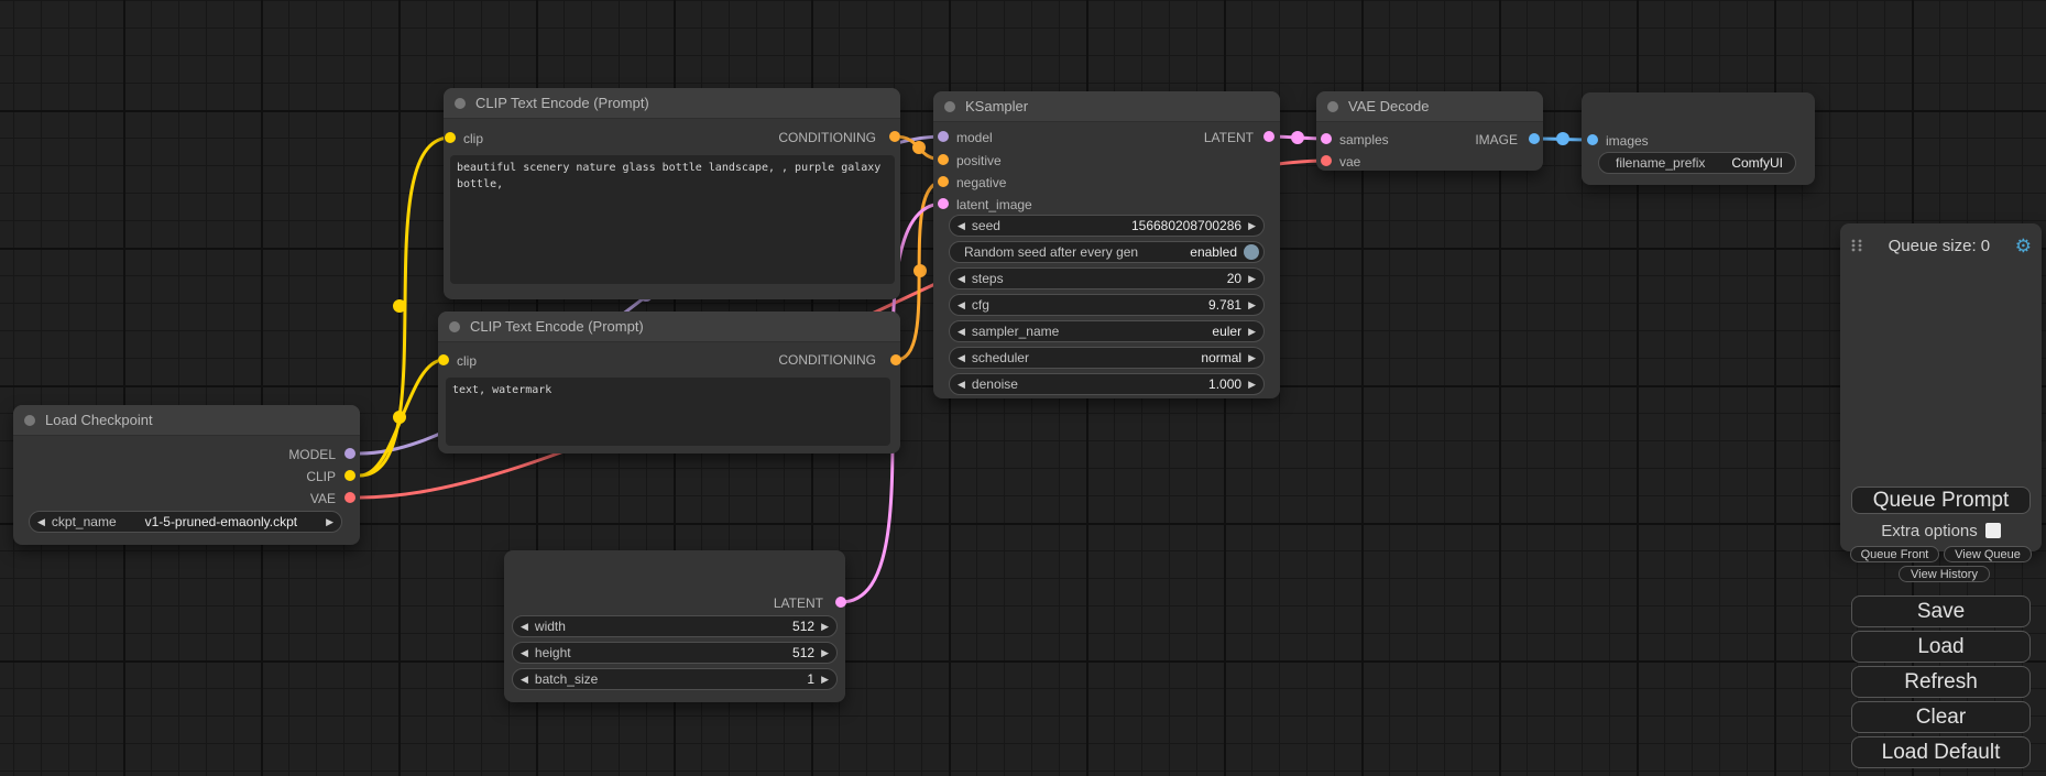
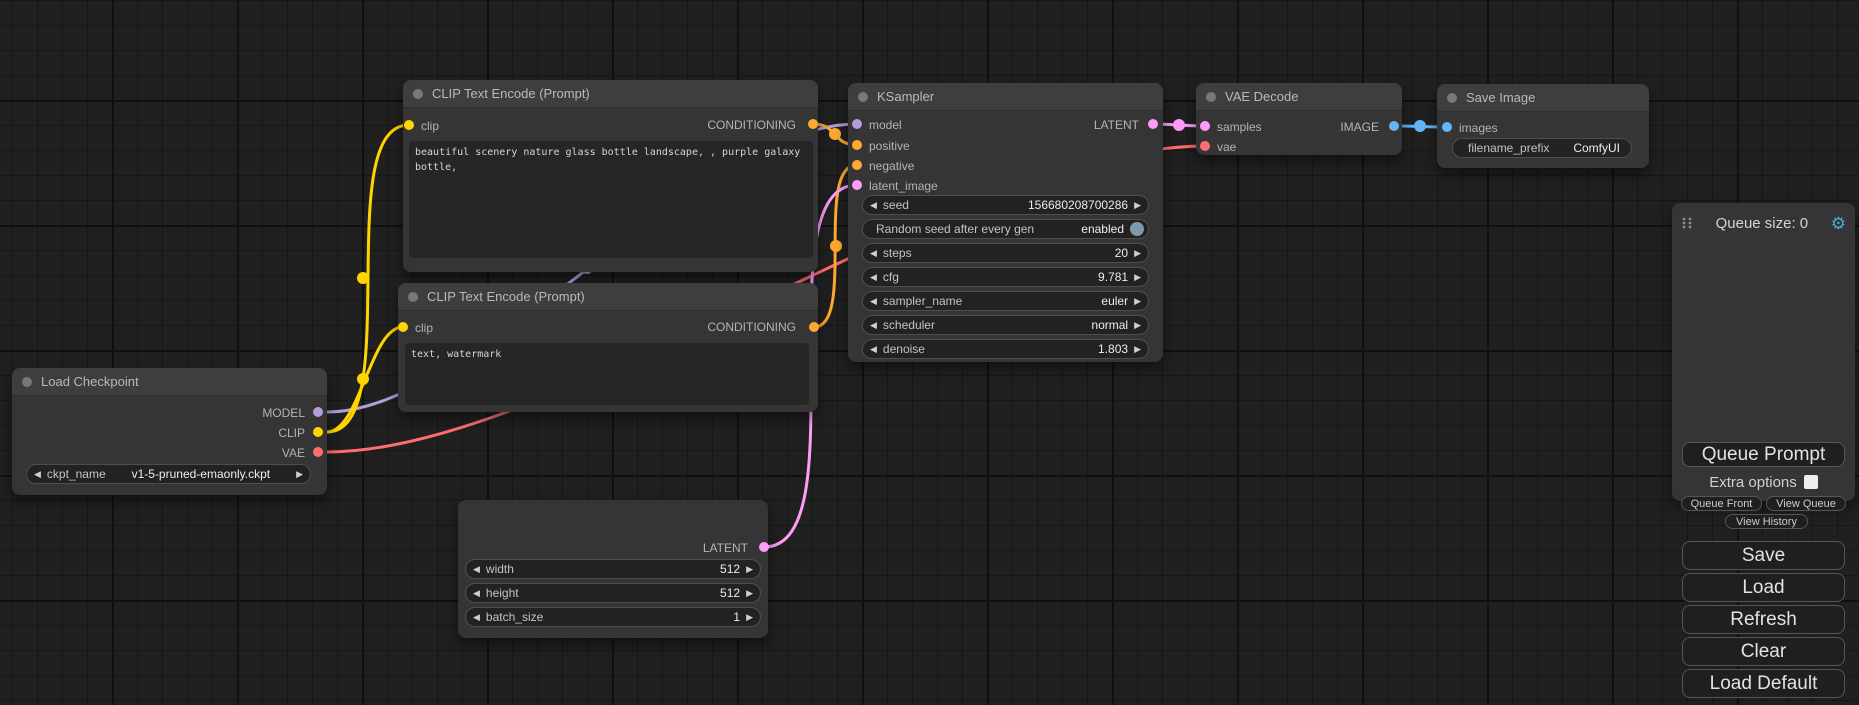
  Load Checkpoint
  MODEL
  CLIP
  VAE
  ◀
  ckpt_name
  v1-5-pruned-emaonly.ckpt
  ▶
  CLIP Text Encode (Prompt)
  clip
  CONDITIONING
  beautiful scenery nature glass bottle landscape, , purple galaxy bottle,
  CLIP Text Encode (Prompt)
  clip
  CONDITIONING
  text, watermark
  KSampler
  model
  positive
  negative
  latent_image
  LATENT
  ◀
  seed
  156680208700286
  ▶
  Random seed after every gen
  enabled
  ◀
  steps
  20
  ▶
  ◀
  cfg
  9.781
  ▶
  ◀
  sampler_name
  euler
  ▶
  ◀
  scheduler
  normal
  ▶
  ◀
  denoise
- 1.000
+ 1.803
  ▶
  LATENT
  ◀
  width
  512
  ▶
  ◀
  height
  512
  ▶
  ◀
  batch_size
  1
  ▶
  VAE Decode
  samples
  vae
  IMAGE
+ Save Image
  images
  filename_prefix
  ComfyUI
  Queue size: 0
  ⚙
  Queue Prompt
  Extra options
  Queue Front
  View Queue
  View History
  Save
  Load
  Refresh
  Clear
  Load Default
